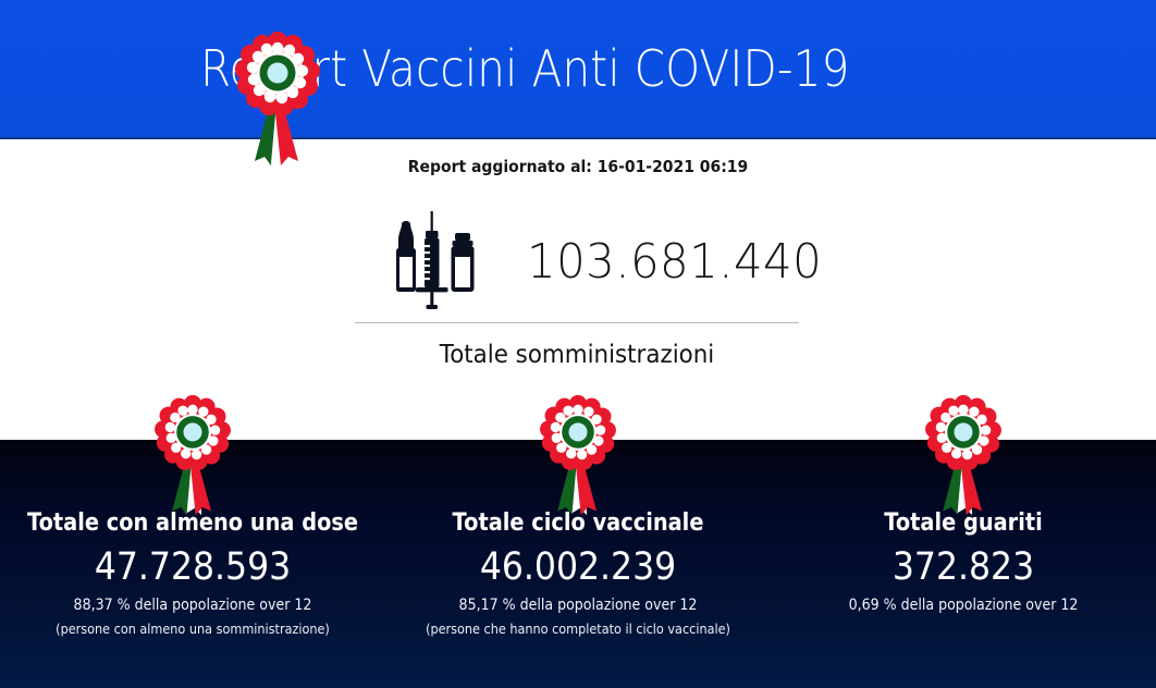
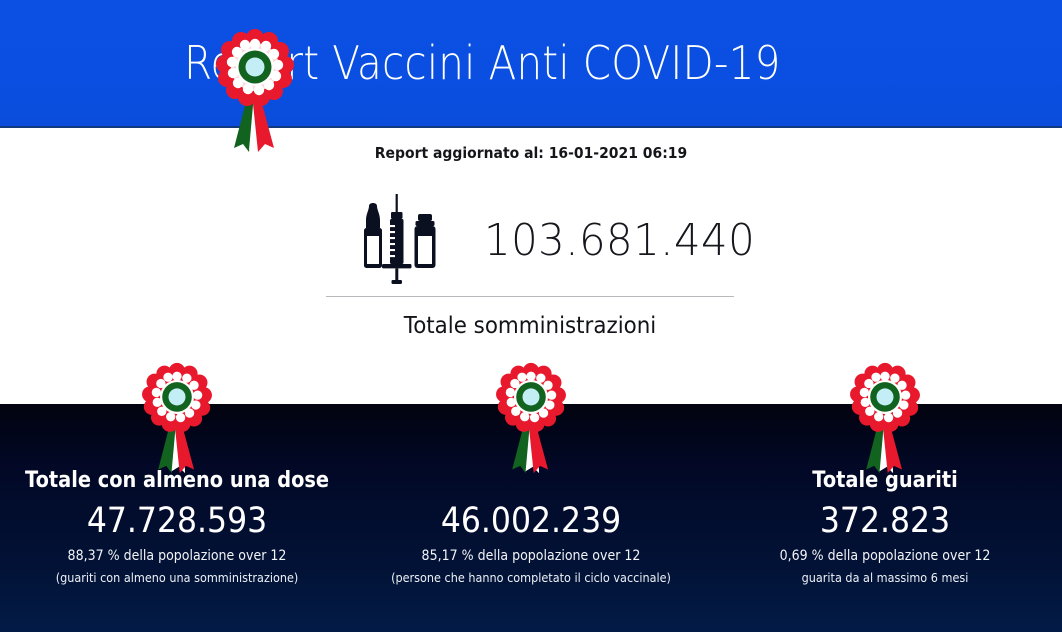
  Rrt Vaccini Anti COVID-19
  Report aggiornato al: 16-01-2021 06:19
  103.681.440
  Totale somministrazioni
  Totale con almeno una dose
  47.728.593
  88,37 % della popolazione over 12
- (persone con almeno una somministrazione)
+ (guariti con almeno una somministrazione)
- Totale ciclo vaccinale
  46.002.239
  85,17 % della popolazione over 12
  (persone che hanno completato il ciclo vaccinale)
  Totale guariti
  372.823
  0,69 % della popolazione over 12
+ guarita da al massimo 6 mesi
